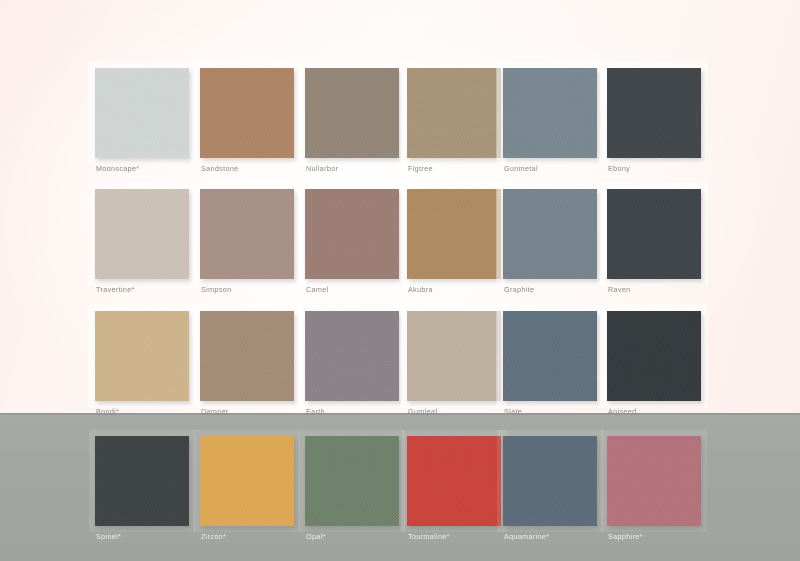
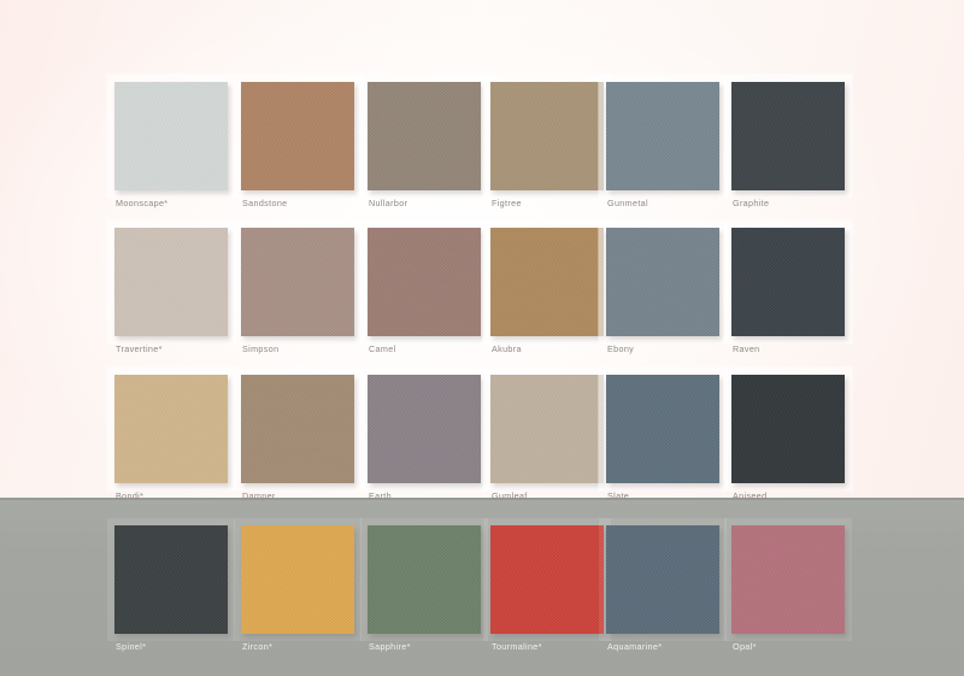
  Moonscape*
  Sandstone
  Nullarbor
  Figtree
  Gunmetal
- Ebony
+ Graphite
  Travertine*
  Simpson
  Camel
  Akubra
- Graphite
+ Ebony
  Raven
  Bondi*
  Damper
  Earth
  Gumleaf
  Slate
  Aniseed
  Spinel*
  Zircon*
- Opal*
+ Sapphire*
  Tourmaline*
  Aquamarine*
- Sapphire*
+ Opal*
